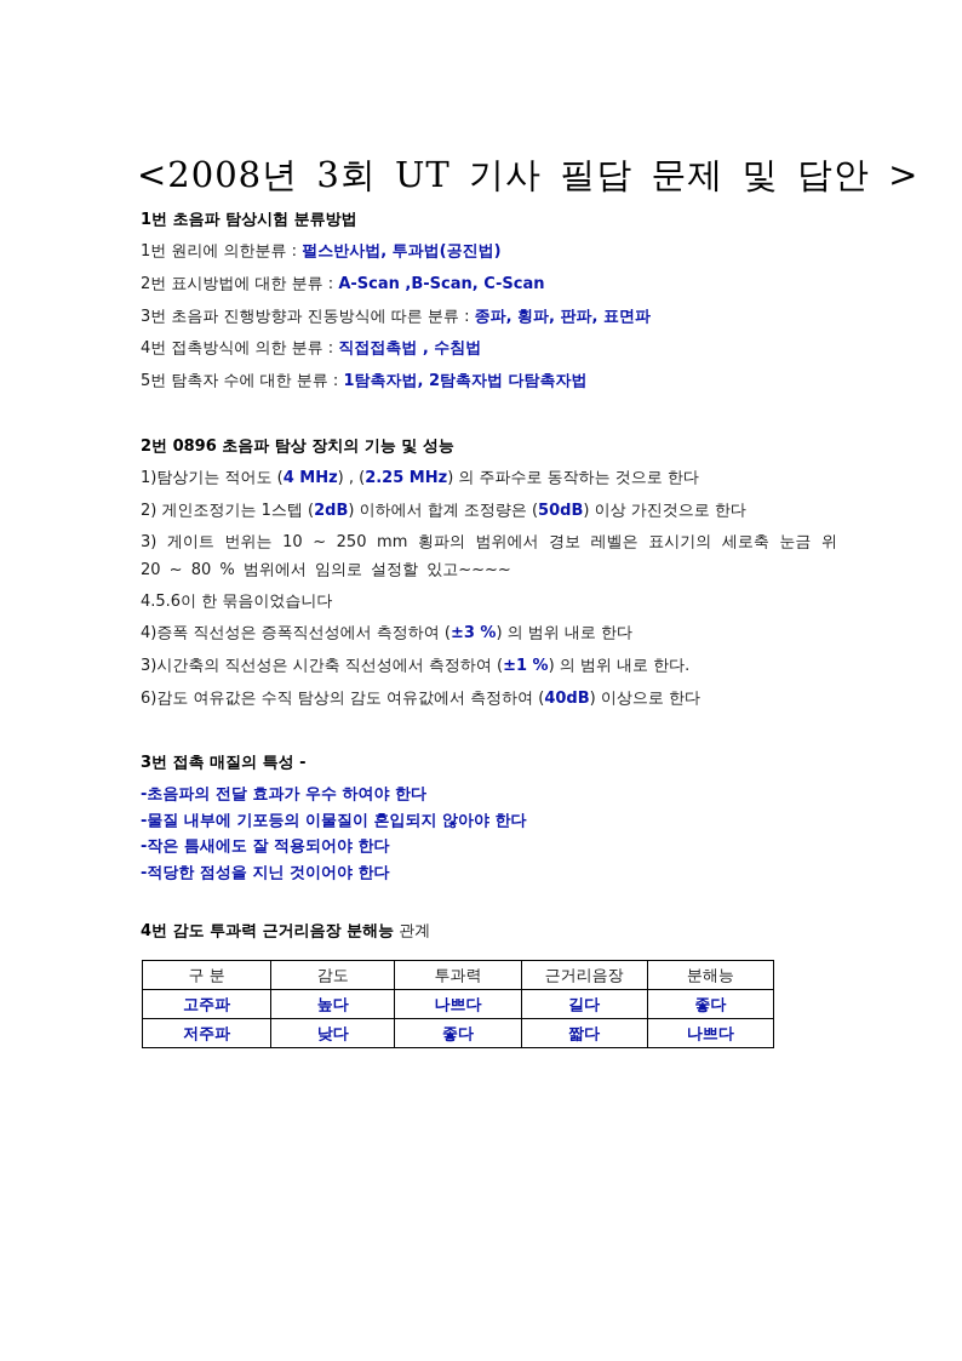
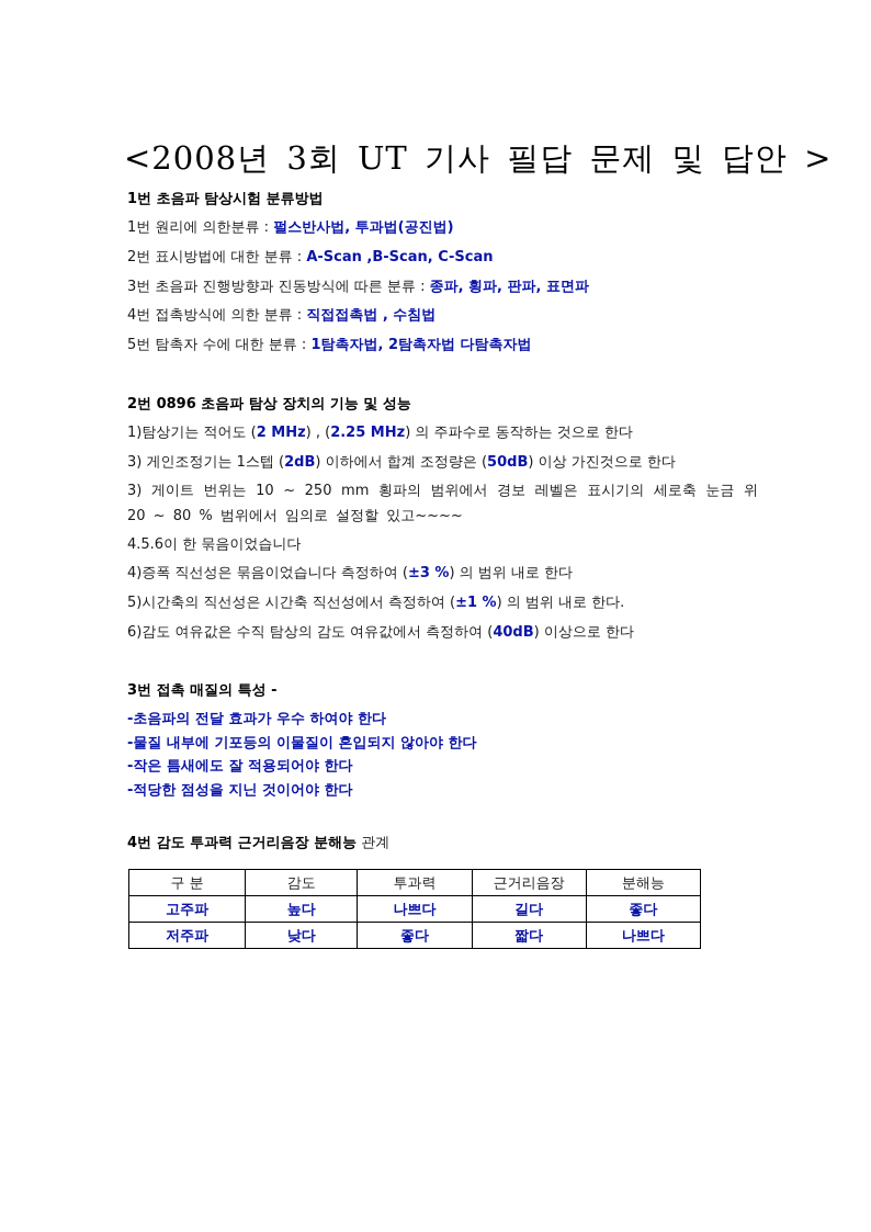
  <2008년 3회 UT 기사 필답 문제 및 답안 >
  1번 초음파 탐상시험 분류방법
  1번 원리에 의한분류 : 펄스반사법, 투과법(공진법)
  2번 표시방법에 대한 분류 : A-Scan ,B-Scan, C-Scan
  3번 초음파 진행방향과 진동방식에 따른 분류 : 종파, 횡파, 판파, 표면파
  4번 접촉방식에 의한 분류 : 직접접촉법 , 수침법
  5번 탐촉자 수에 대한 분류 : 1탐촉자법, 2탐촉자법 다탐촉자법
  2번 0896 초음파 탐상 장치의 기능 및 성능
- 1)탐상기는 적어도 (4 MHz) , (2.25 MHz) 의 주파수로 동작하는 것으로 한다
+ 1)탐상기는 적어도 (2 MHz) , (2.25 MHz) 의 주파수로 동작하는 것으로 한다
- 2) 게인조정기는 1스텝 (2dB) 이하에서 합계 조정량은 (50dB) 이상 가진것으로 한다
+ 3) 게인조정기는 1스텝 (2dB) 이하에서 합계 조정량은 (50dB) 이상 가진것으로 한다
  3) 게이트 번위는 10 ~ 250 mm 횡파의 범위에서 경보 레벨은 표시기의 세로축 눈금 위 20 ~ 80 % 범위에서 임의로 설정할 있고~~~~
  4.5.6이 한 묶음이었습니다
- 4)증폭 직선성은 증폭직선성에서 측정하여 (±3 %) 의 범위 내로 한다
+ 4)증폭 직선성은 묶음이었습니다 측정하여 (±3 %) 의 범위 내로 한다
- 3)시간축의 직선성은 시간축 직선성에서 측정하여 (±1 %) 의 범위 내로 한다.
+ 5)시간축의 직선성은 시간축 직선성에서 측정하여 (±1 %) 의 범위 내로 한다.
  6)감도 여유값은 수직 탐상의 감도 여유값에서 측정하여 (40dB) 이상으로 한다
  3번 접촉 매질의 특성 -
  -초음파의 전달 효과가 우수 하여야 한다
  -물질 내부에 기포등의 이물질이 혼입되지 않아야 한다
  -작은 틈새에도 잘 적용되어야 한다
  -적당한 점성을 지닌 것이어야 한다
  4번 감도 투과력 근거리음장 분해능 관계
  구 분	감도	투과력	근거리음장	분해능
  고주파	높다	나쁘다	길다	좋다
  저주파	낮다	좋다	짧다	나쁘다
